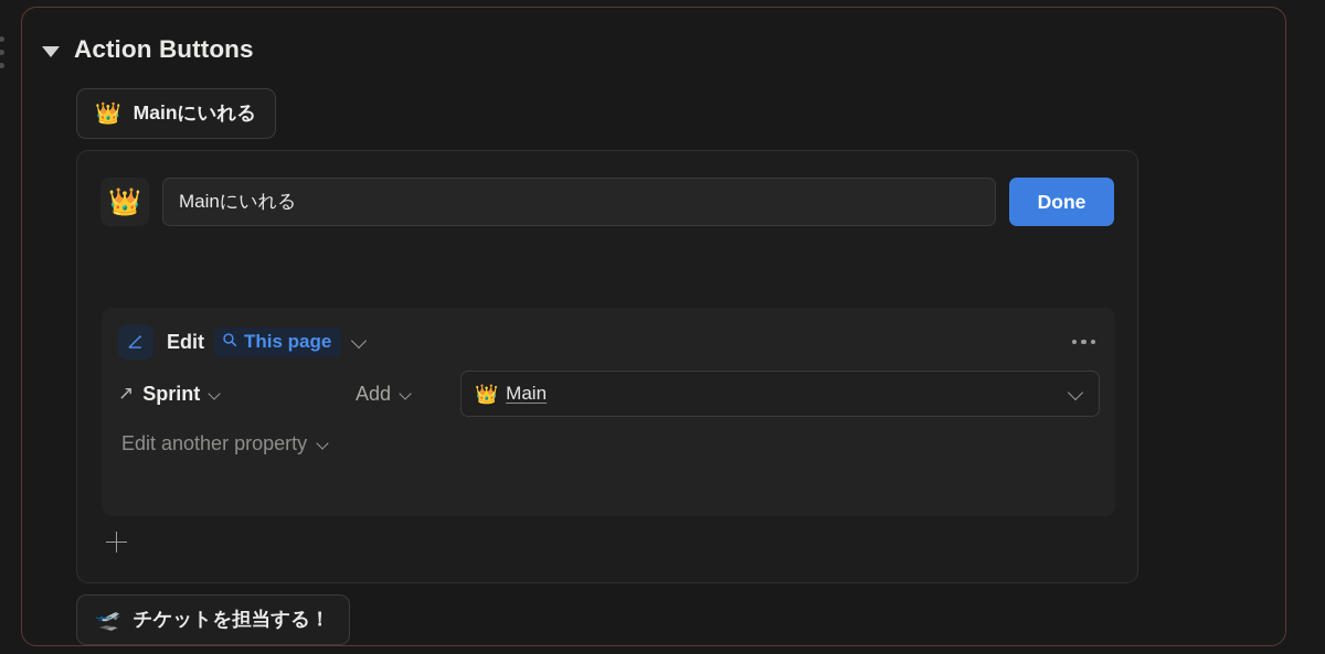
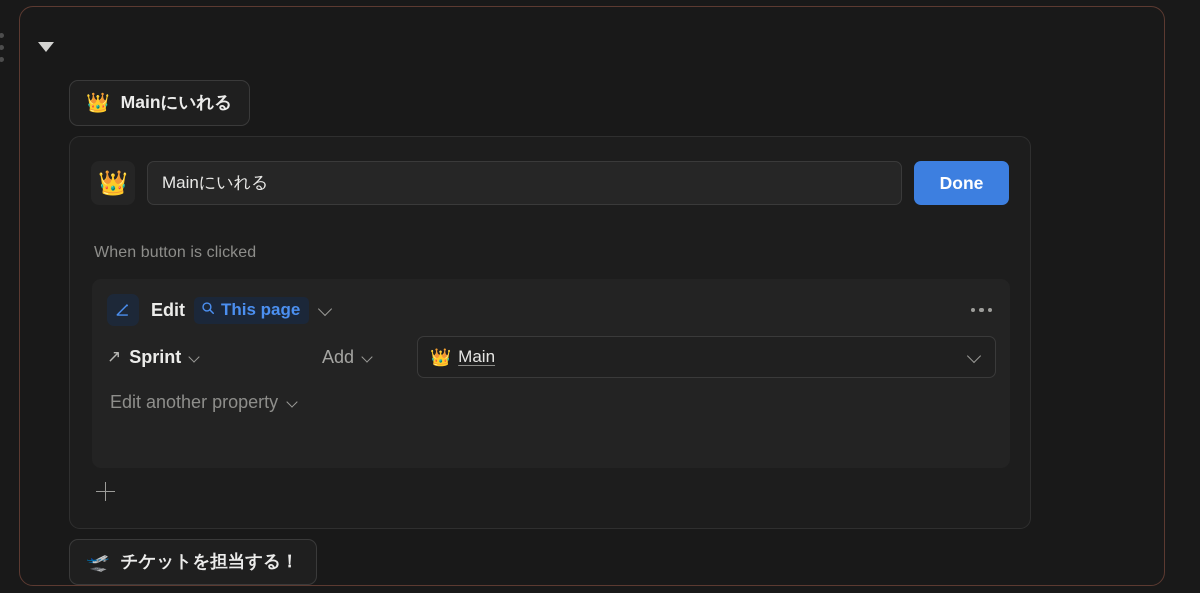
- Action Buttons
  👑
  Mainにいれる
  👑
  Mainにいれる
  Done
+ When button is clicked
  Edit
  This page
  ↗
  Sprint
  Add
  👑
  Main
  Edit another property
  🛫
  チケットを担当する！
